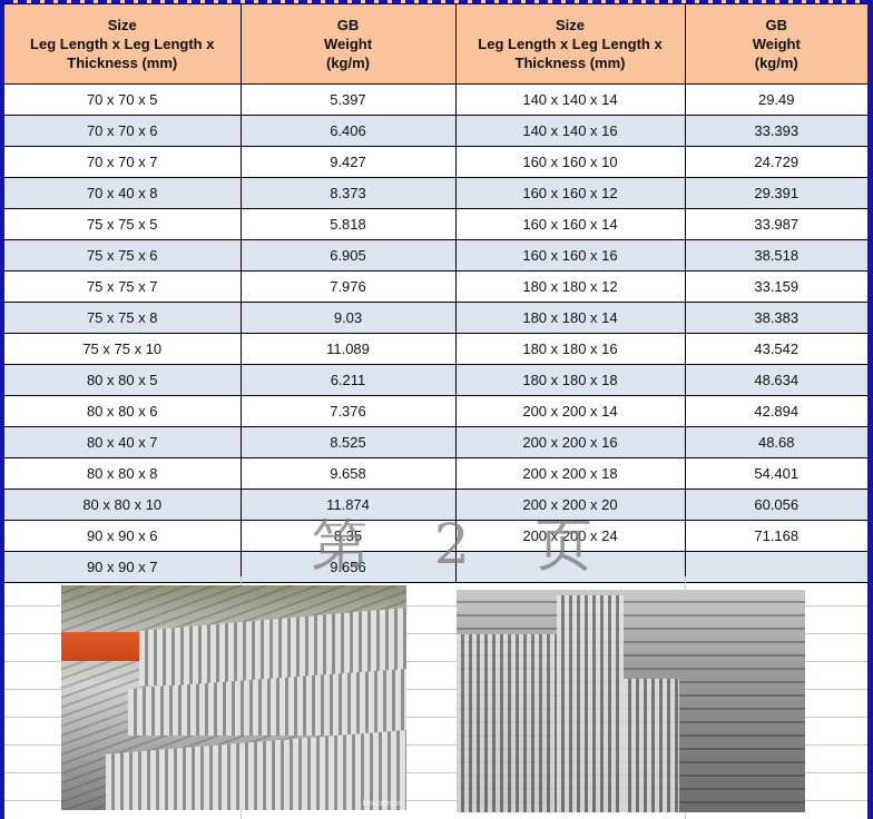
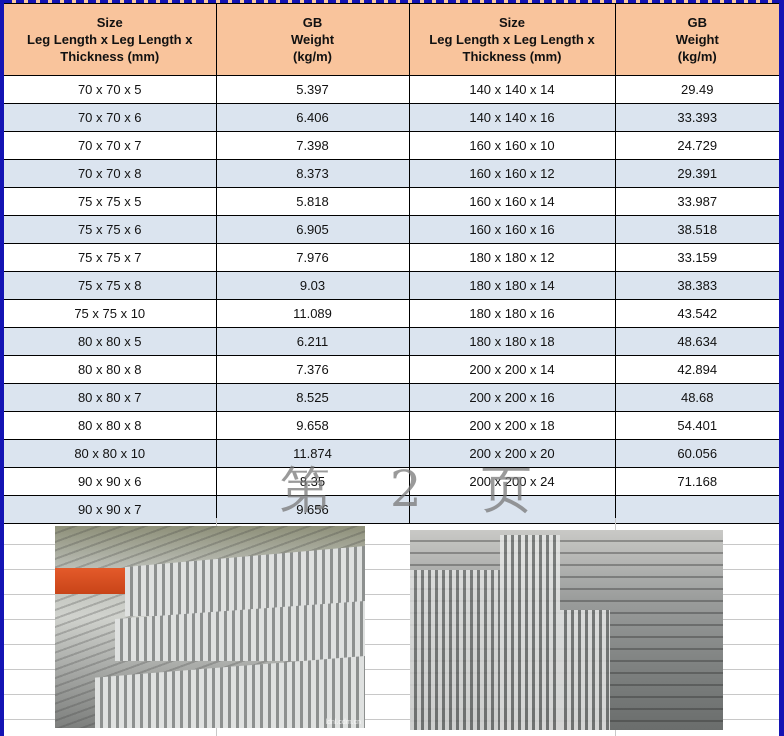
  Size Leg Length x Leg Length x Thickness (mm)	GB Weight (kg/m)	Size Leg Length x Leg Length x Thickness (mm)	GB Weight (kg/m)
  70 x 70 x 5	5.397	140 x 140 x 14	29.49
  70 x 70 x 6	6.406	140 x 140 x 16	33.393
- 70 x 70 x 7	9.427	160 x 160 x 10	24.729
+ 70 x 70 x 7	7.398	160 x 160 x 10	24.729
- 70 x 40 x 8	8.373	160 x 160 x 12	29.391
+ 70 x 70 x 8	8.373	160 x 160 x 12	29.391
  75 x 75 x 5	5.818	160 x 160 x 14	33.987
  75 x 75 x 6	6.905	160 x 160 x 16	38.518
  75 x 75 x 7	7.976	180 x 180 x 12	33.159
  75 x 75 x 8	9.03	180 x 180 x 14	38.383
  75 x 75 x 10	11.089	180 x 180 x 16	43.542
  80 x 80 x 5	6.211	180 x 180 x 18	48.634
- 80 x 80 x 6	7.376	200 x 200 x 14	42.894
+ 80 x 80 x 8	7.376	200 x 200 x 14	42.894
- 80 x 40 x 7	8.525	200 x 200 x 16	48.68
+ 80 x 80 x 7	8.525	200 x 200 x 16	48.68
  80 x 80 x 8	9.658	200 x 200 x 18	54.401
  80 x 80 x 10	11.874	200 x 200 x 20	60.056
  90 x 90 x 6	8.35	200 x 200 x 24	71.168
  90 x 90 x 7	9.656
  第 2 页
